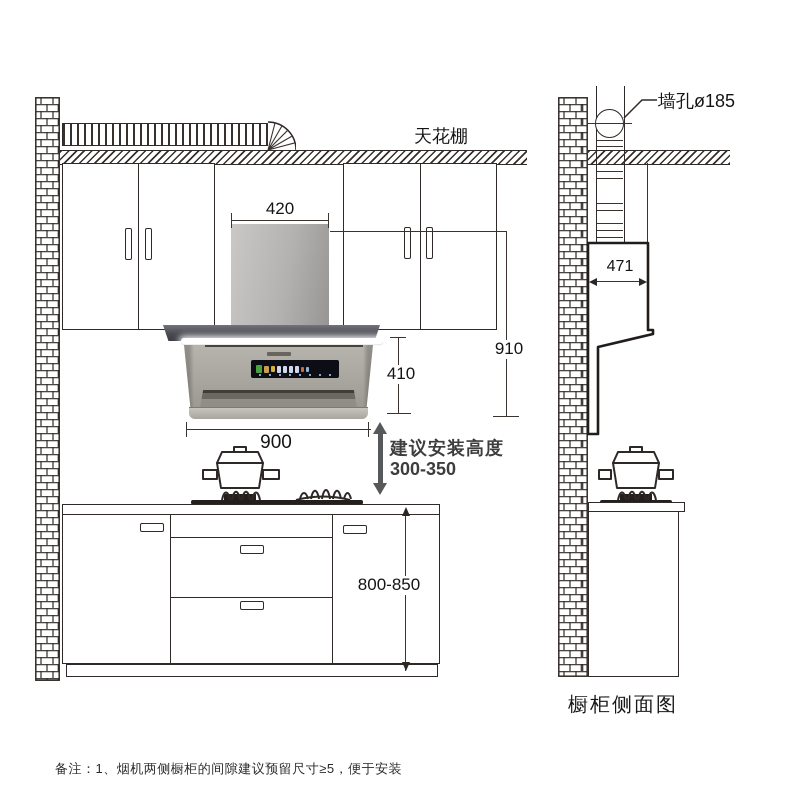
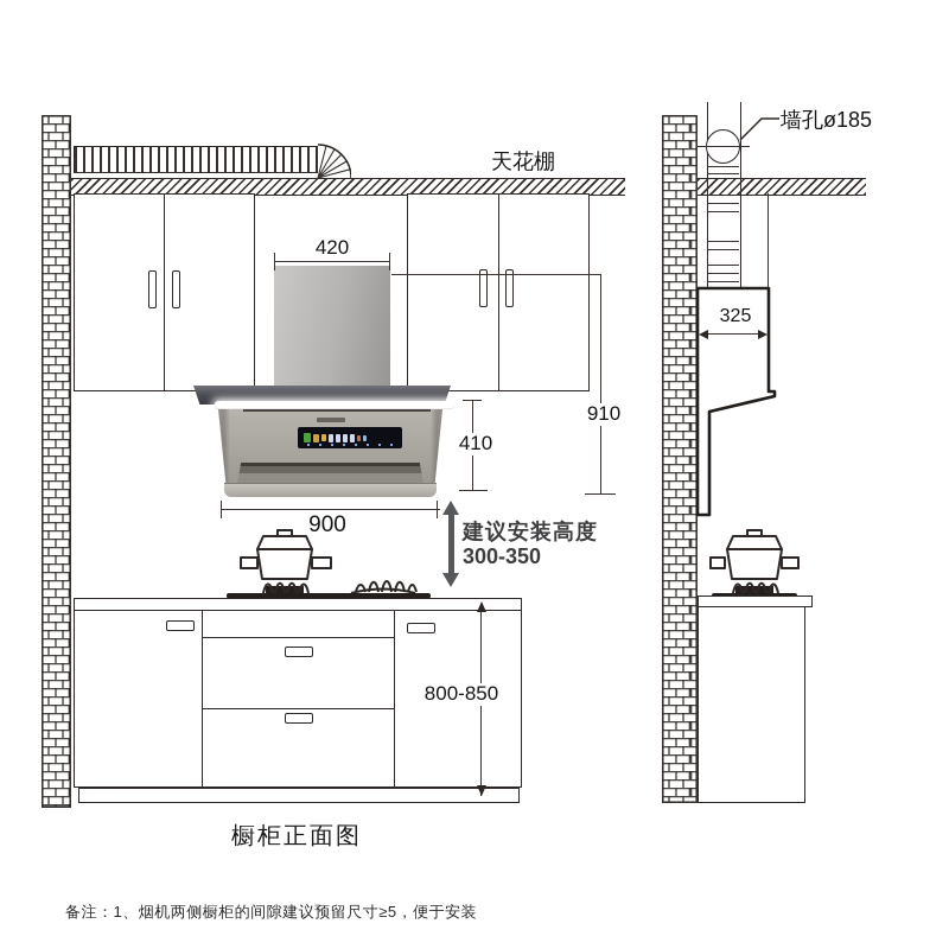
  天花棚
  420
  910
  410
  900
  建议安装高度
  300-350
  800-850
+ 橱柜正面图
  墙孔ø185
- 471
+ 325
- 橱柜侧面图
  备注：1、烟机两侧橱柜的间隙建议预留尺寸≥5，便于安装
